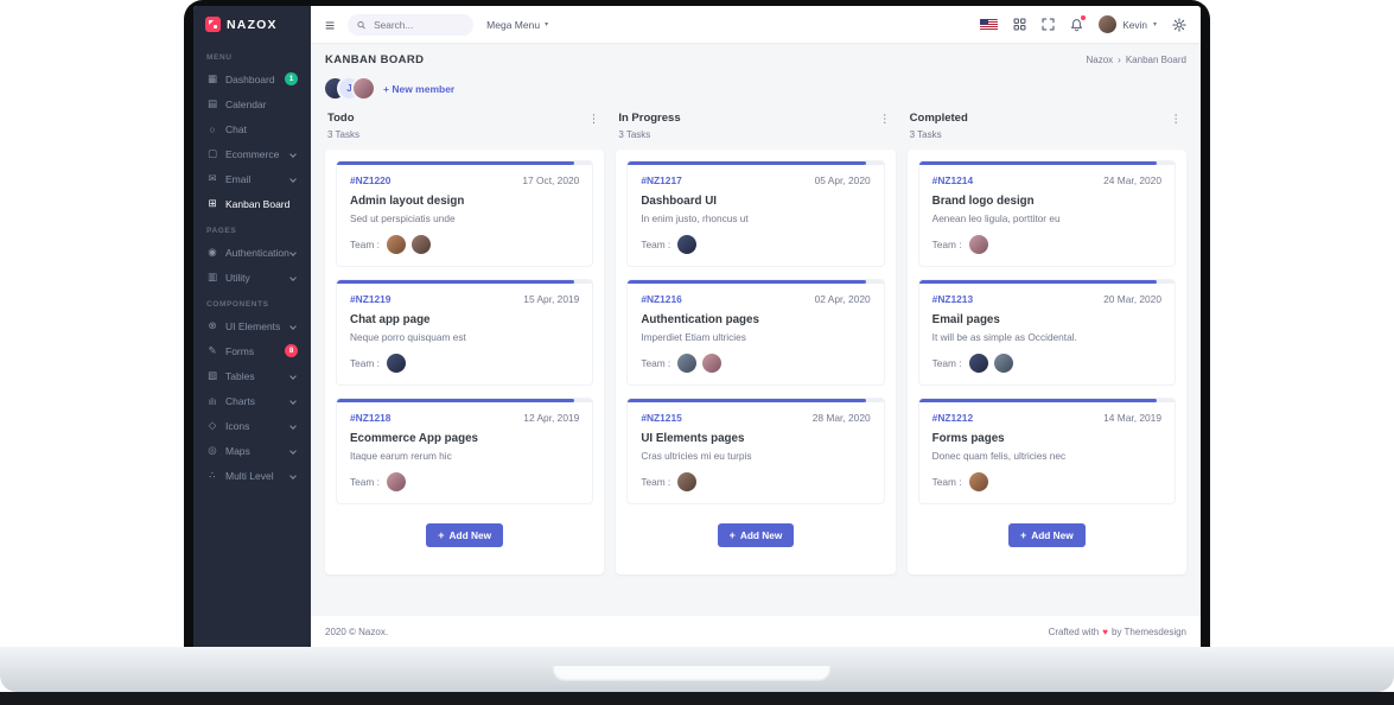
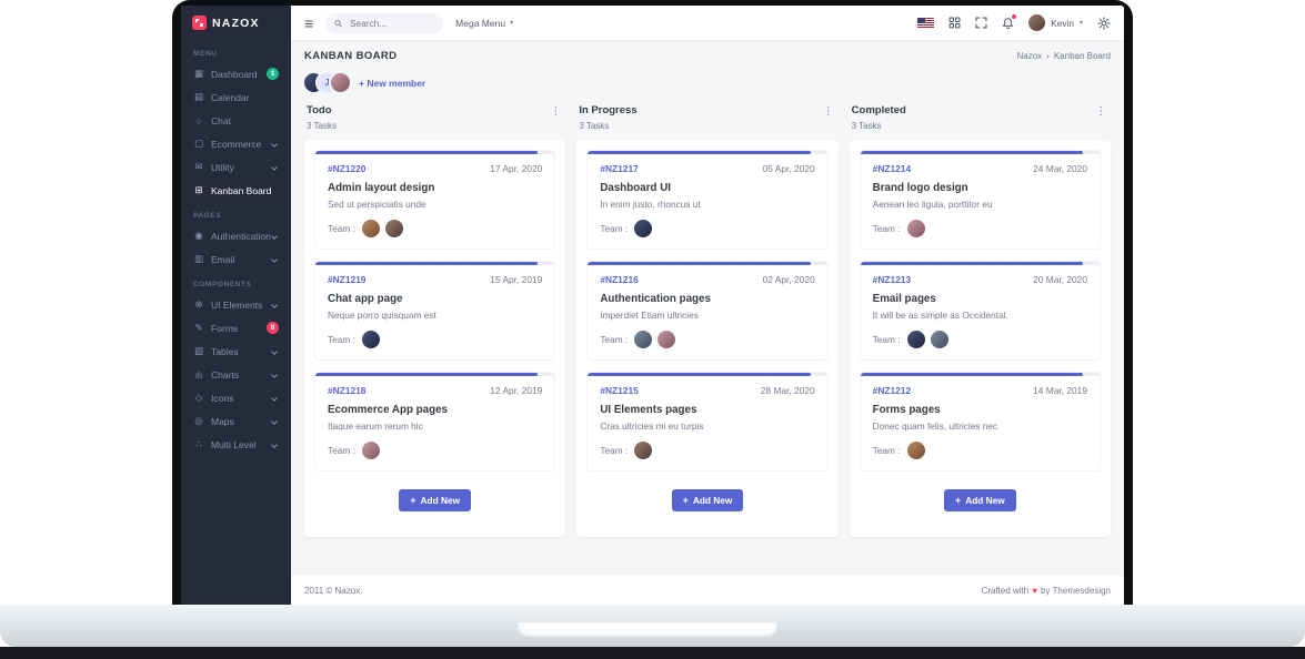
  NAZOX
  ▦
  Dashboard
  ▤
  Calendar
  ○
  Chat
  ▢
  Ecommerce
  ✉
- Email
+ Utility
  ⊞
  Kanban Board
  ◉
  Authentication
  ▥
- Utility
+ Email
  ⊗
  UI Elements
  ✎
  Forms
  ▧
  Tables
  ılı
  Charts
  ◇
  Icons
  ◎
  Maps
  ∴
  Multi Level
  ≡
  Search...
  Mega Menu
  Kevin
  KANBAN BOARD
  Nazox
  ›
  Kanban Board
  J
  + New member
  Todo
  3 Tasks
  ⋮
  #NZ1220
- 17 Oct, 2020
+ 17 Apr, 2020
  Admin layout design
  Sed ut perspiciatis unde
  Team :
  #NZ1219
  15 Apr, 2019
  Chat app page
  Neque porro quisquam est
  Team :
  #NZ1218
  12 Apr, 2019
  Ecommerce App pages
  Itaque earum rerum hic
  Team :
  +
  Add New
  In Progress
  3 Tasks
  ⋮
  #NZ1217
  05 Apr, 2020
  Dashboard UI
  In enim justo, rhoncus ut
  Team :
  #NZ1216
  02 Apr, 2020
  Authentication pages
  Imperdiet Etiam ultricies
  Team :
  #NZ1215
  28 Mar, 2020
  UI Elements pages
  Cras ultricies mi eu turpis
  Team :
  +
  Add New
  Completed
  3 Tasks
  ⋮
  #NZ1214
  24 Mar, 2020
  Brand logo design
  Aenean leo ligula, porttitor eu
  Team :
  #NZ1213
  20 Mar, 2020
  Email pages
  It will be as simple as Occidental.
  Team :
  #NZ1212
  14 Mar, 2019
  Forms pages
  Donec quam felis, ultricies nec
  Team :
  +
  Add New
- 2020 © Nazox.
+ 2011 © Nazox.
  Crafted with
  ♥
  by Themesdesign
